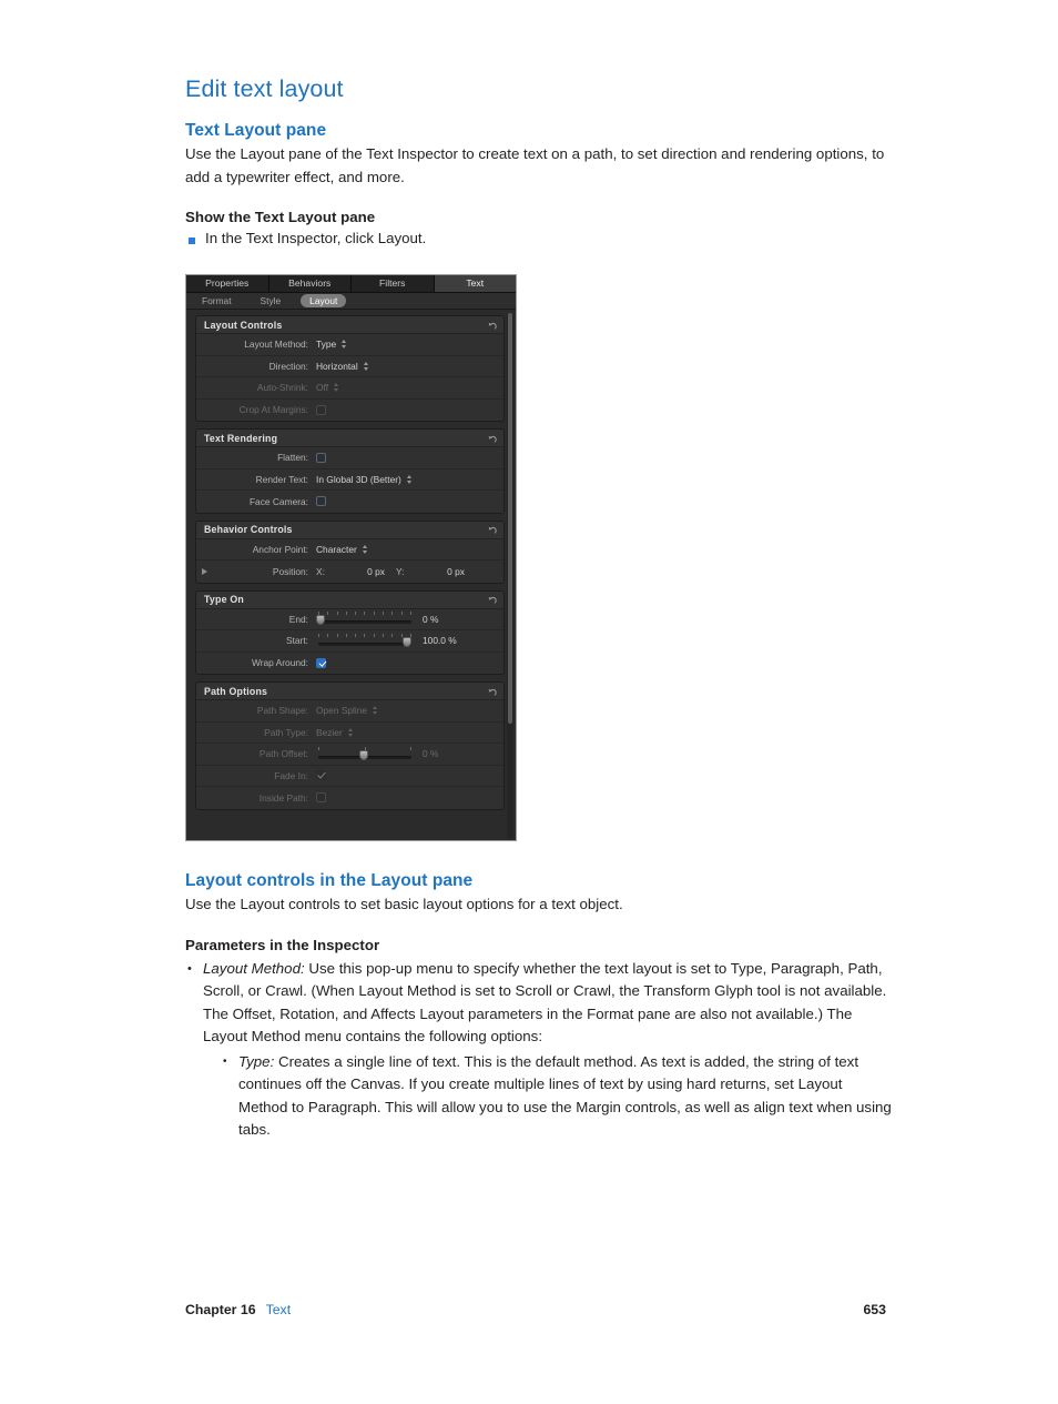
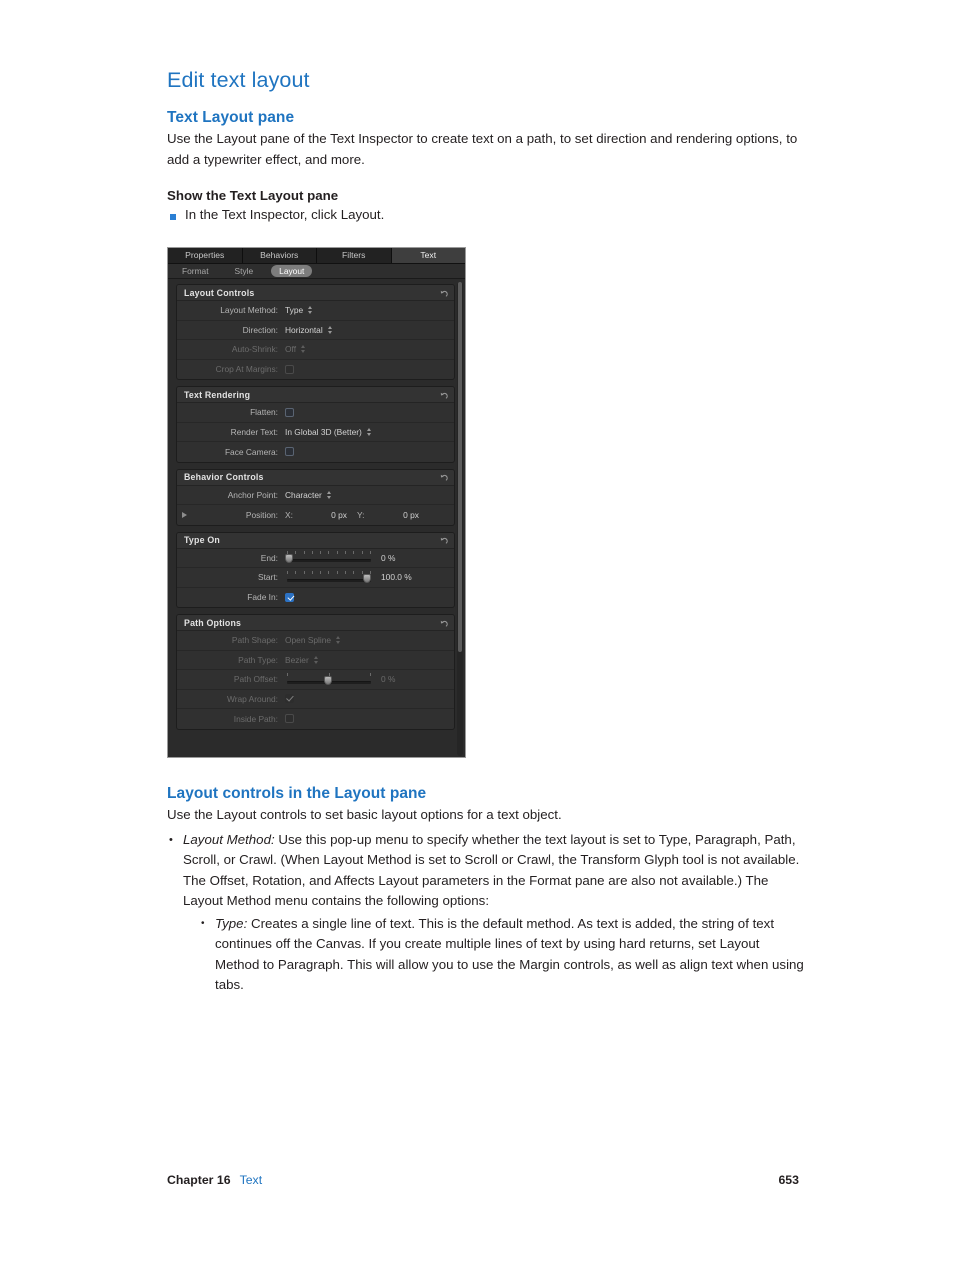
  Edit text layout
  Text Layout pane
  Use the Layout pane of the Text Inspector to create text on a path, to set direction and rendering options, to add a typewriter effect, and more.
  Show the Text Layout pane
  In the Text Inspector, click Layout.
  Properties
  Behaviors
  Filters
  Text
  Format
  Style
  Layout
  Layout Controls
  Layout Method:
  Type
  Direction:
  Horizontal
  Auto-Shrink:
  Off
  Crop At Margins:
  Text Rendering
  Flatten:
  Render Text:
  In Global 3D (Better)
  Face Camera:
  Behavior Controls
  Anchor Point:
  Character
  Position:
  X:
  0 px
  Y:
  0 px
  Type On
  End:
  0 %
  Start:
  100.0 %
- Wrap Around:
+ Fade In:
  Path Options
  Path Shape:
  Open Spline
  Path Type:
  Bezier
  Path Offset:
  0 %
- Fade In:
+ Wrap Around:
  Inside Path:
  Layout controls in the Layout pane
  Use the Layout controls to set basic layout options for a text object.
- Parameters in the Inspector
  Layout Method: Use this pop-up menu to specify whether the text layout is set to Type, Paragraph, Path, Scroll, or Crawl. (When Layout Method is set to Scroll or Crawl, the Transform Glyph tool is not available. The Offset, Rotation, and Affects Layout parameters in the Format pane are also not available.) The Layout Method menu contains the following options:
  Type: Creates a single line of text. This is the default method. As text is added, the string of text continues off the Canvas. If you create multiple lines of text by using hard returns, set Layout Method to Paragraph. This will allow you to use the Margin controls, as well as align text when using tabs.
  Chapter 16 Text
  653
